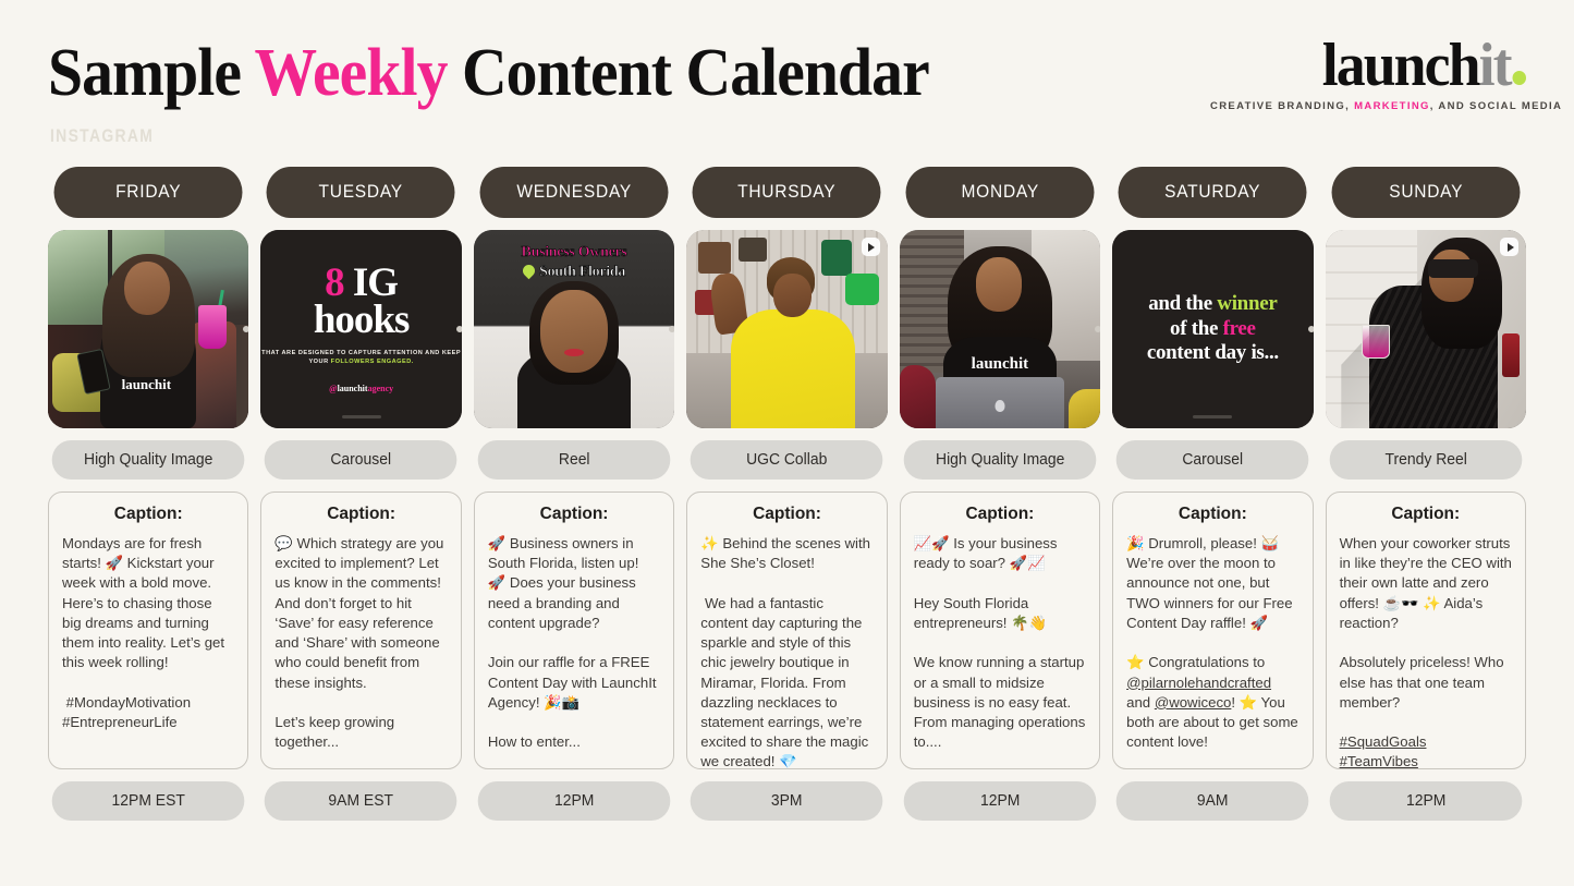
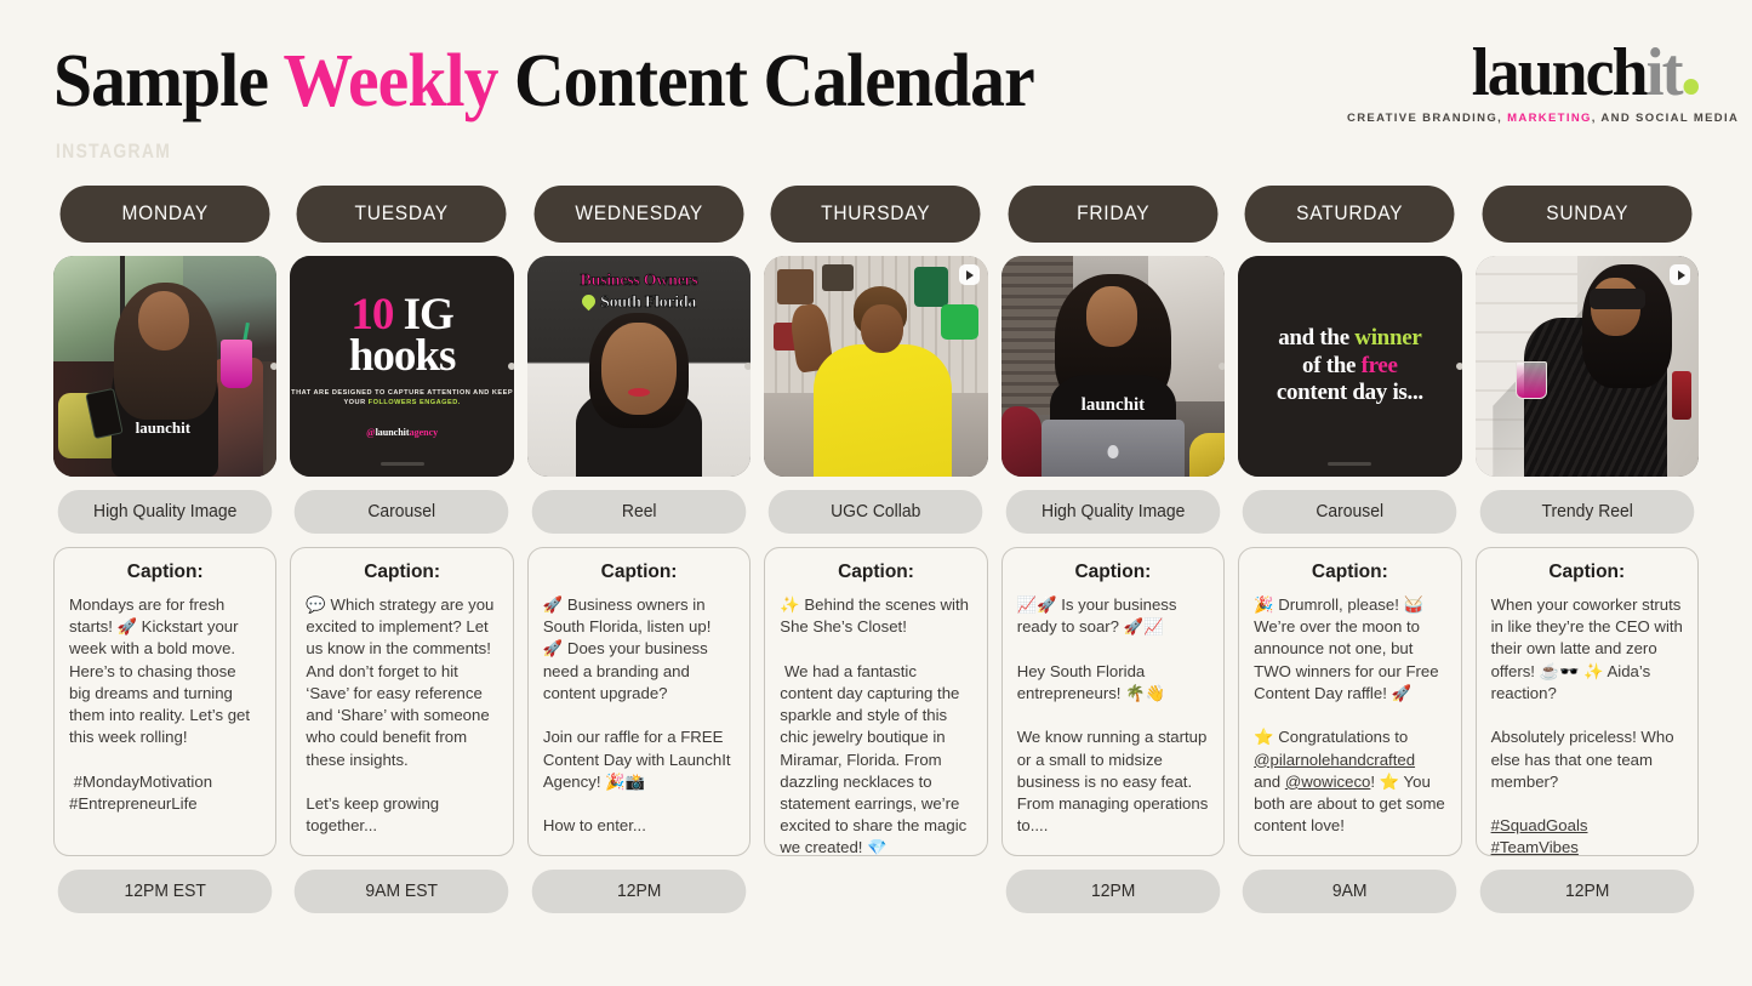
  Sample Weekly Content Calendar
  INSTAGRAM
  launchit
  CREATIVE BRANDING, MARKETING, AND SOCIAL MEDIA
- FRIDAY
+ MONDAY
  launchit
  High Quality Image
  Caption:
  Mondays are for fresh starts! 🚀 Kickstart your week with a bold move. Here’s to chasing those big dreams and turning them into reality. Let’s get this week rolling!
  #MondayMotivation #EntrepreneurLife
  12PM EST
  TUESDAY
- 8 IG
+ 10 IG
  hooks
  @launchitagency
  Carousel
  Caption:
  💬 Which strategy are you excited to implement? Let us know in the comments! And don’t forget to hit ‘Save’ for easy reference and ‘Share’ with someone who could benefit from these insights.
  Let’s keep growing together...
  9AM EST
  WEDNESDAY
  Business Owners
  South Florida
  Reel
  Caption:
  🚀 Business owners in South Florida, listen up! 🚀 Does your business need a branding and content upgrade?
  Join our raffle for a FREE Content Day with LaunchIt Agency! 🎉📸
  How to enter...
  12PM
  THURSDAY
  UGC Collab
  Caption:
  ✨ Behind the scenes with She She’s Closet!
  We had a fantastic content day capturing the sparkle and style of this chic jewelry boutique in Miramar, Florida. From dazzling necklaces to statement earrings, we’re excited to share the magic we created! 💎
- 3PM
- MONDAY
+ FRIDAY
  launchit
  High Quality Image
  Caption:
  📈🚀 Is your business ready to soar? 🚀📈
  Hey South Florida entrepreneurs! 🌴👋
  We know running a startup or a small to midsize business is no easy feat. From managing operations to....
  12PM
  SATURDAY
  and the winner
  of the free
  content day is...
  Carousel
  Caption:
  🎉 Drumroll, please! 🥁 We’re over the moon to announce not one, but TWO winners for our Free Content Day raffle! 🚀
  ⭐ Congratulations to @pilarnolehandcrafted and @wowiceco! ⭐ You both are about to get some content love!
  9AM
  SUNDAY
  Trendy Reel
  Caption:
  When your coworker struts in like they’re the CEO with their own latte and zero offers! ☕🕶️ ✨ Aida’s reaction?
  Absolutely priceless! Who else has that one team member?
  #SquadGoals #TeamVibes
  12PM
